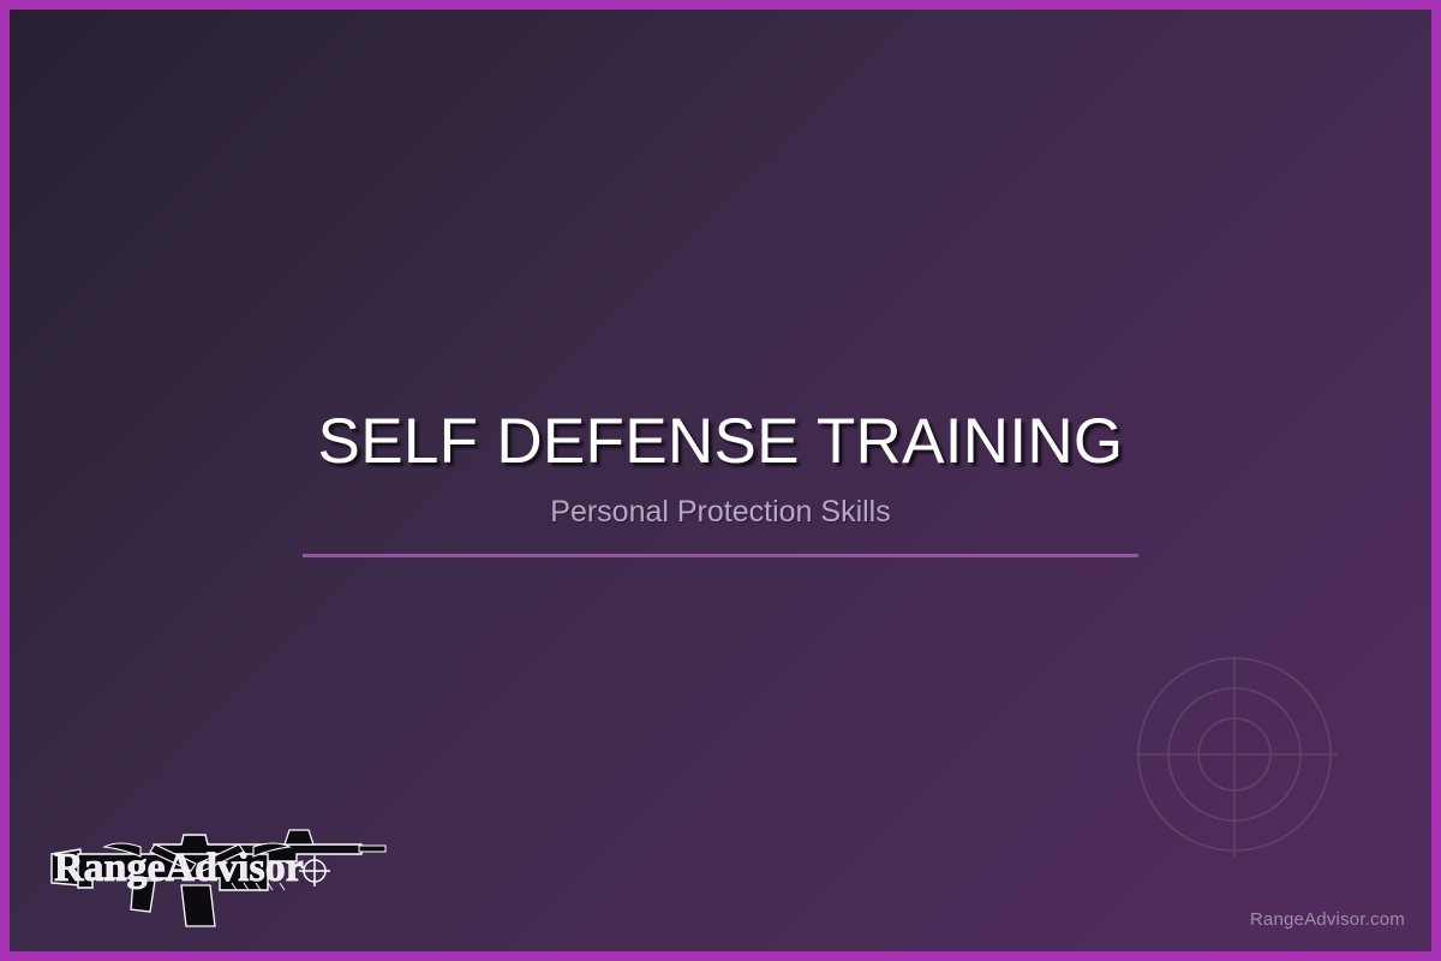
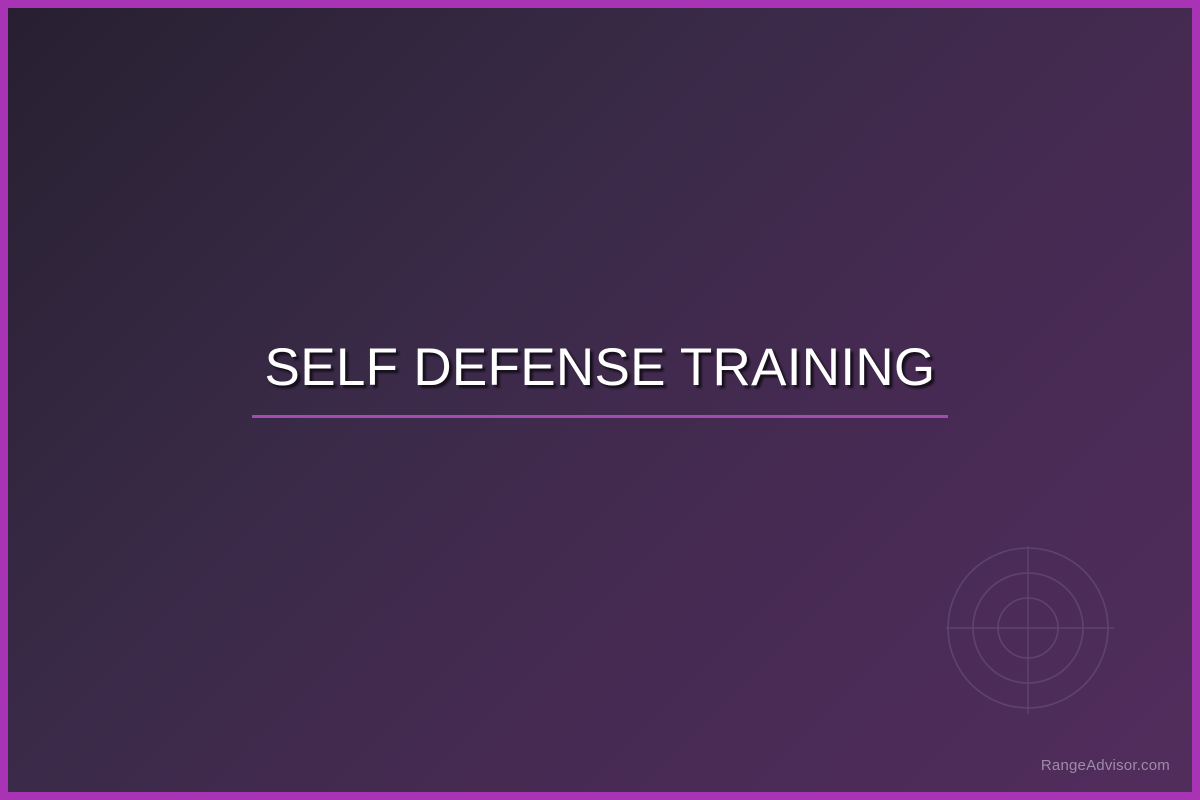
  SELF DEFENSE TRAINING
- Personal Protection Skills
- RangeAdvisor
  RangeAdvisor.com
